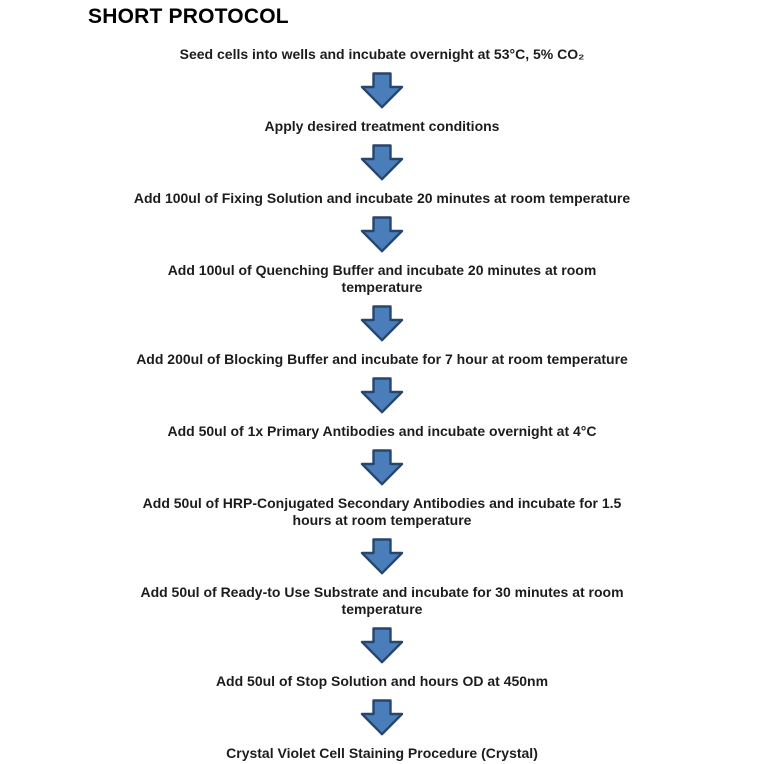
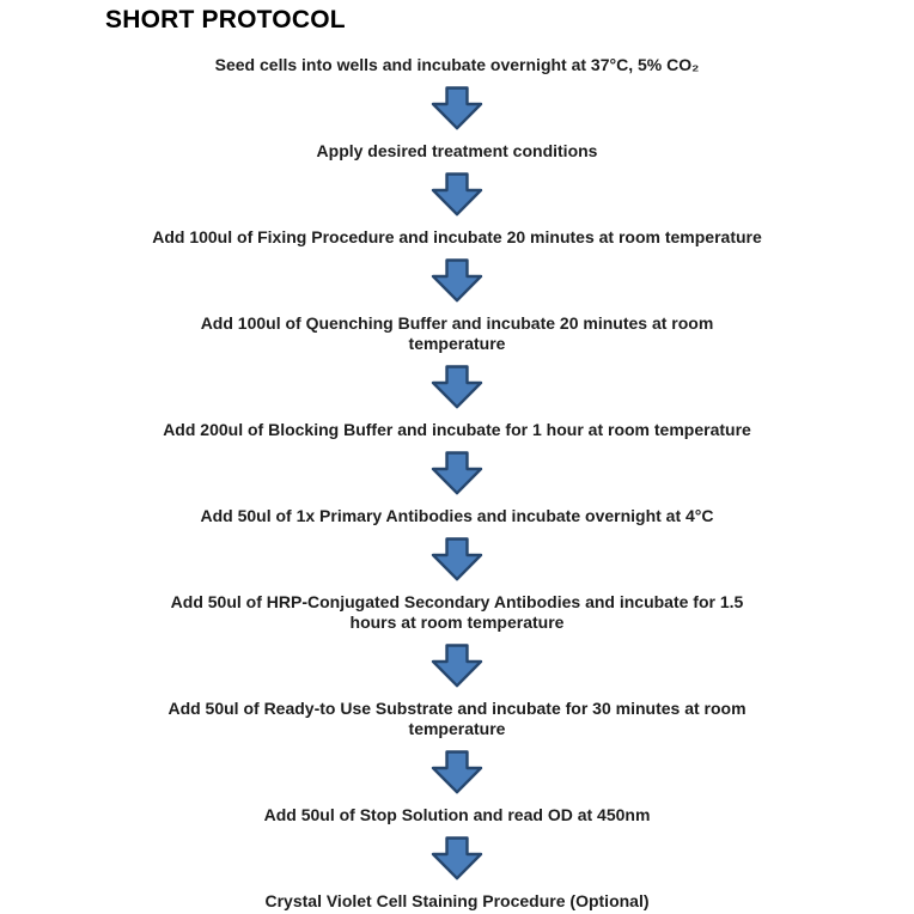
  SHORT PROTOCOL
- Seed cells into wells and incubate overnight at 53°C, 5% CO₂
+ Seed cells into wells and incubate overnight at 37°C, 5% CO₂
  Apply desired treatment conditions
- Add 100ul of Fixing Solution and incubate 20 minutes at room temperature
+ Add 100ul of Fixing Procedure and incubate 20 minutes at room temperature
  Add 100ul of Quenching Buffer and incubate 20 minutes at room
  temperature
- Add 200ul of Blocking Buffer and incubate for 7 hour at room temperature
+ Add 200ul of Blocking Buffer and incubate for 1 hour at room temperature
  Add 50ul of 1x Primary Antibodies and incubate overnight at 4°C
  Add 50ul of HRP-Conjugated Secondary Antibodies and incubate for 1.5
  hours at room temperature
  Add 50ul of Ready-to Use Substrate and incubate for 30 minutes at room
  temperature
- Add 50ul of Stop Solution and hours OD at 450nm
+ Add 50ul of Stop Solution and read OD at 450nm
- Crystal Violet Cell Staining Procedure (Crystal)
+ Crystal Violet Cell Staining Procedure (Optional)
